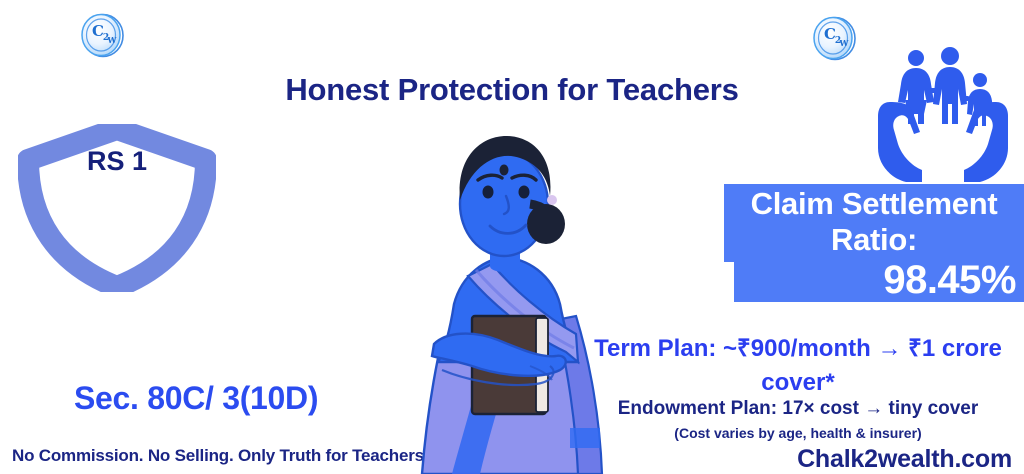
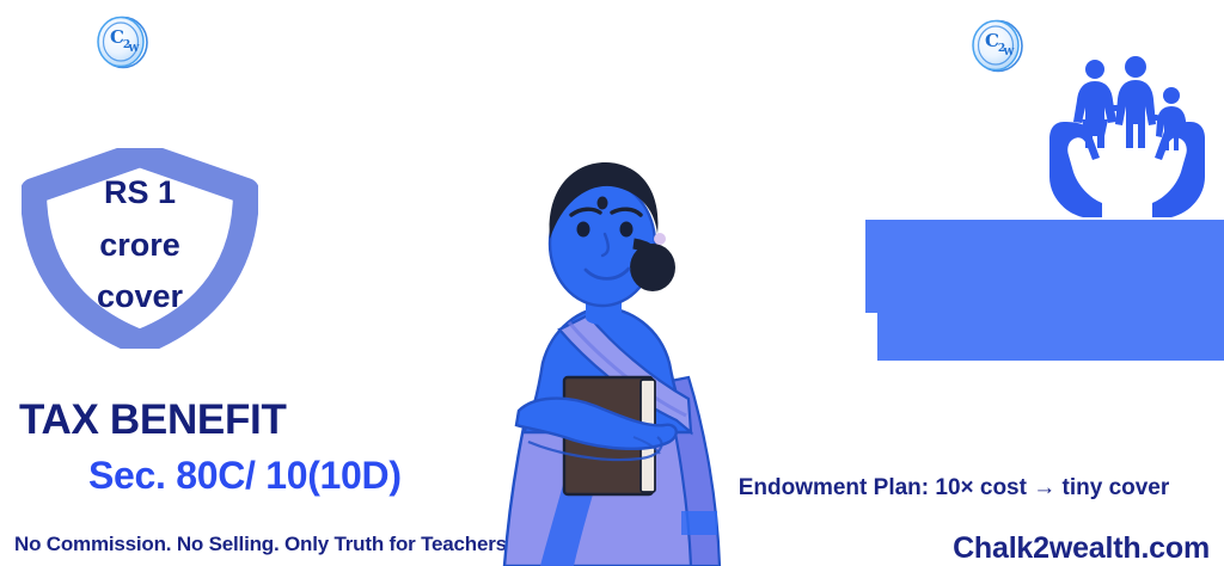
- Honest Protection for Teachers
  C
  2
  W
  C
  2
  W
  RS 1
+ crore
+ cover
+ TAX BENEFIT
- Sec. 80C/ 3(10D)
+ Sec. 80C/ 10(10D)
  No Commission. No Selling. Only Truth for Teachers
- Claim Settlement
- Ratio:
- 98.45%
- Term Plan: ~₹900/month → ₹1 crore cover*
- Endowment Plan: 17× cost → tiny cover
+ Endowment Plan: 10× cost → tiny cover
- (Cost varies by age, health & insurer)
  Chalk2wealth.com
